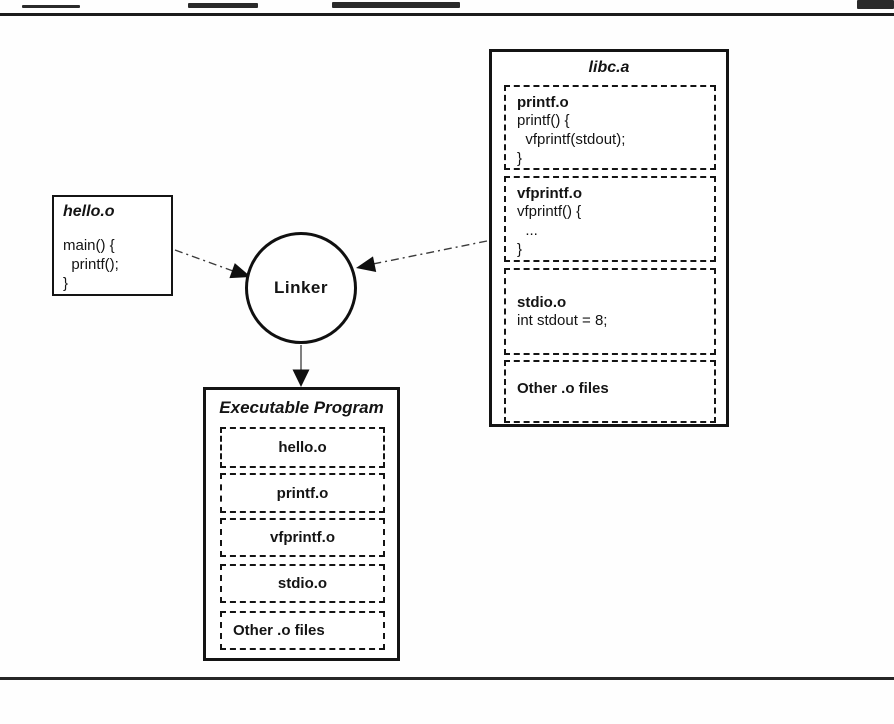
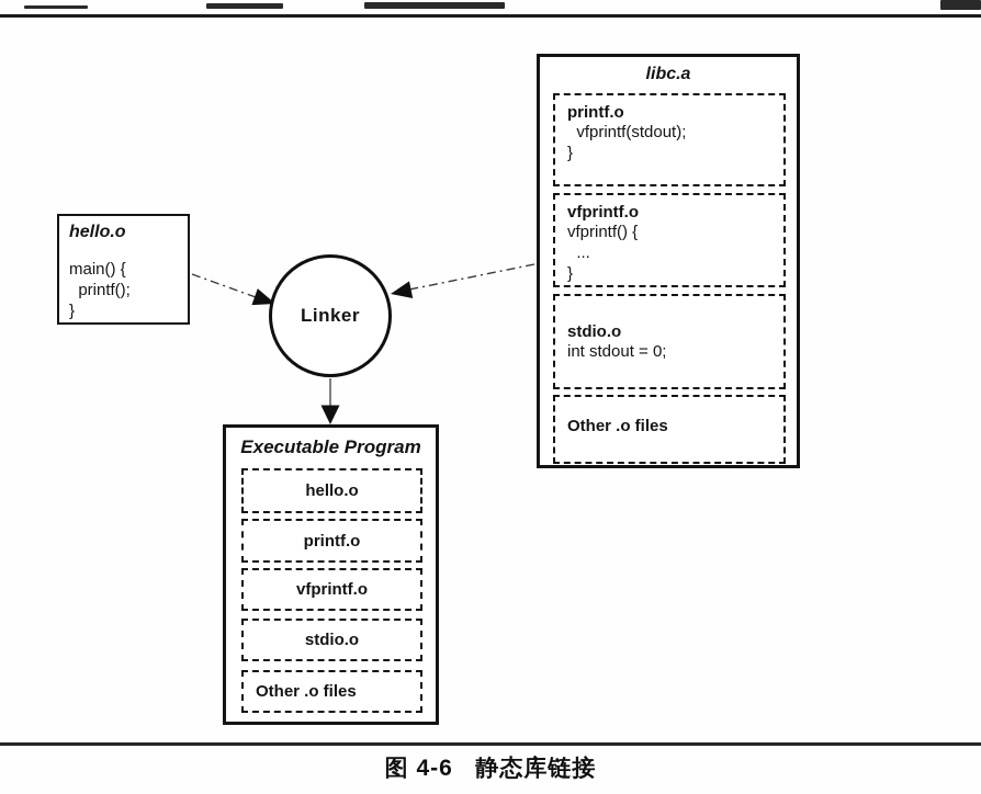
  hello.o
  main() {
  printf();
  }
  Linker
  libc.a
  printf.o
- printf() {
  vfprintf(stdout);
  }
  vfprintf.o
  vfprintf() {
  ...
  }
  stdio.o
- int stdout = 8;
+ int stdout = 0;
  Other .o files
  Executable Program
  hello.o
  printf.o
  vfprintf.o
  stdio.o
  Other .o files
+ 图 4-6 静态库链接
